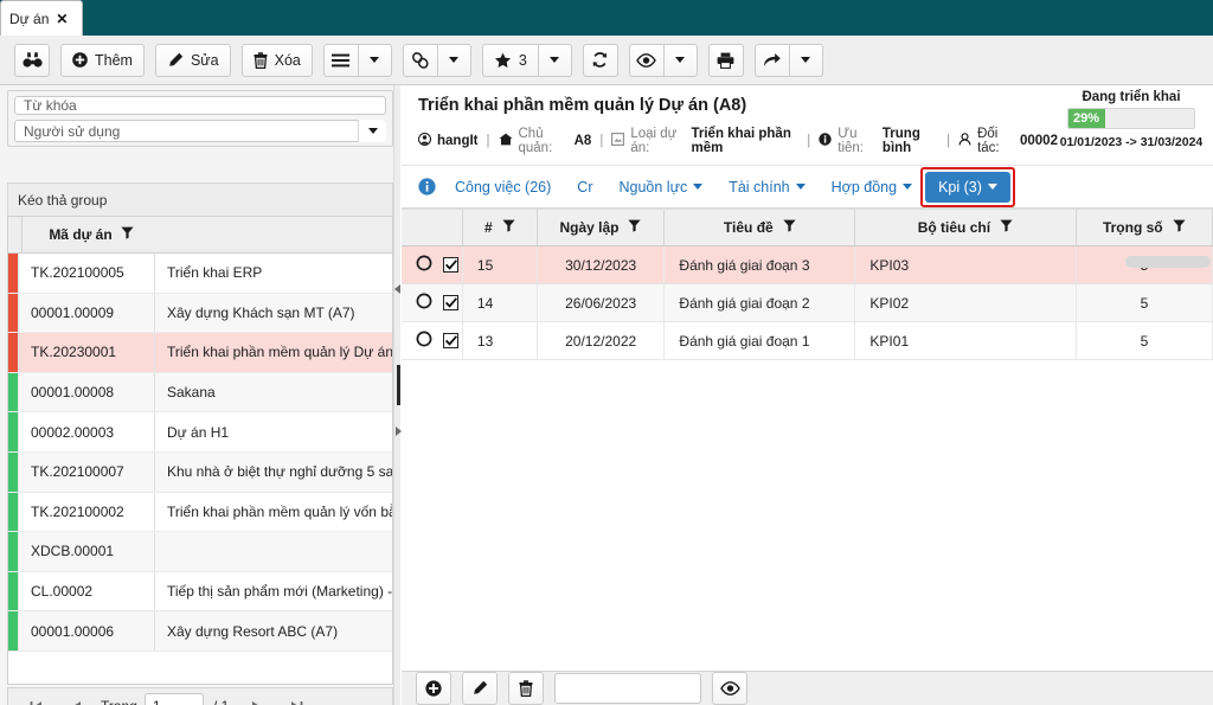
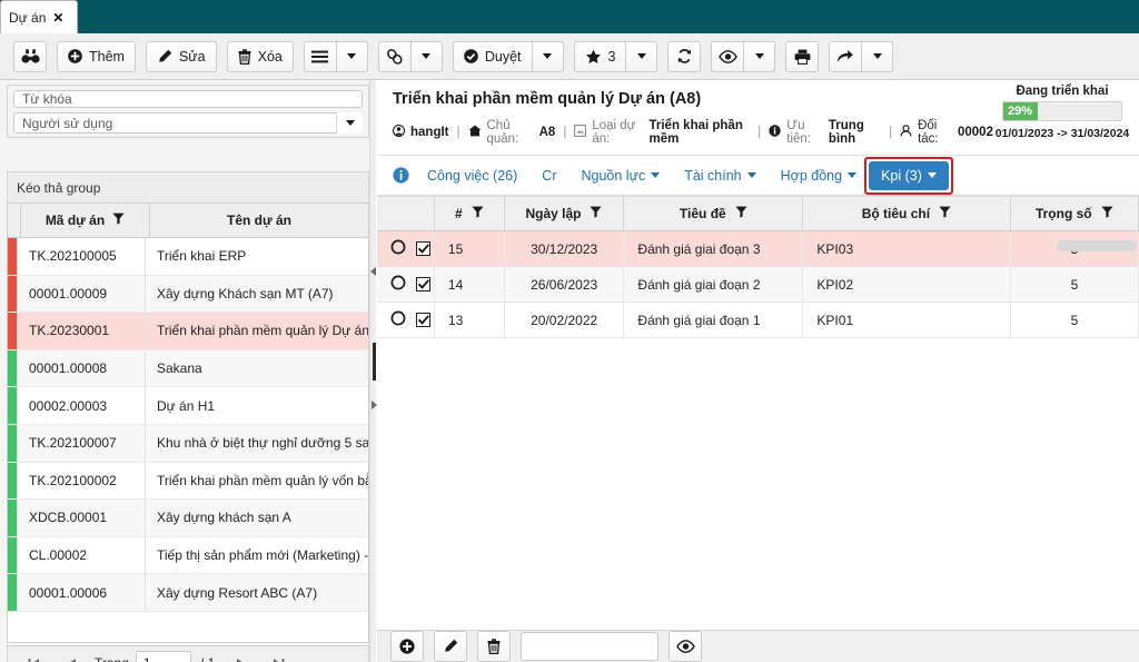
  Dự án
  ✕
  Thêm
  Sửa
  Xóa
+ Duyệt
  3
  Từ khóa
  Người sử dụng
  Kéo thả group
  Mã dự án
+ Tên dự án
  TK.202100005
  Triển khai ERP
  00001.00009
  Xây dựng Khách sạn MT (A7)
  TK.20230001
  Triển khai phần mềm quản lý Dự án
  00001.00008
  Sakana
  00002.00003
  Dự án H1
  TK.202100007
  Khu nhà ở biệt thự nghỉ dưỡng 5 sa
  TK.202100002
  Triển khai phần mềm quản lý vốn b
  XDCB.00001
+ Xây dựng khách sạn A
  CL.00002
  Tiếp thị sản phẩm mới (Marketing) -
  00001.00006
  Xây dựng Resort ABC (A7)
  Triển khai phần mềm quản lý Dự án (A8)
  hangIt
  |
  Chủ quản:
  A8
  |
  Loại dự án:
  Triển khai phần mềm
  |
  Ưu tiên:
  Trung bình
  |
  Đối tác:
  00002
  Đang triển khai
  29%
  01/01/2023 -> 31/03/2024
  Công việc (26)
  Cr
  Nguồn lực
  Tài chính
  Hợp đồng
  Kpi (3)
  #
  Ngày lập
  Tiêu đề
  Bộ tiêu chí
  Trọng số
  15
  30/12/2023
  Đánh giá giai đoạn 3
  KPI03
  14
  26/06/2023
  Đánh giá giai đoạn 2
  KPI02
  5
  13
- 20/12/2022
+ 20/02/2022
  Đánh giá giai đoạn 1
  KPI01
  5
